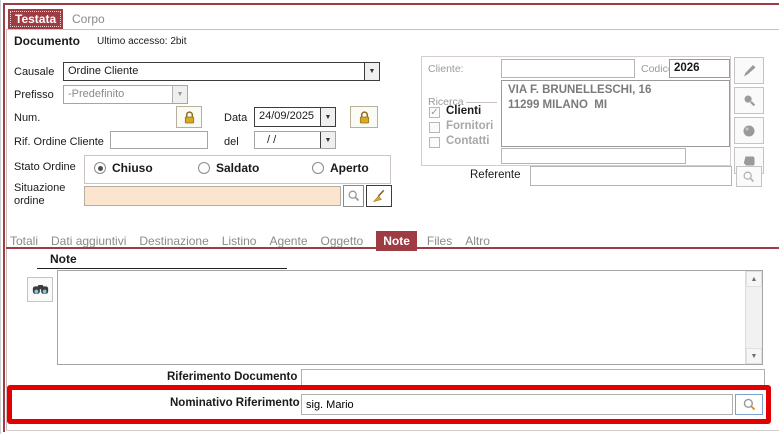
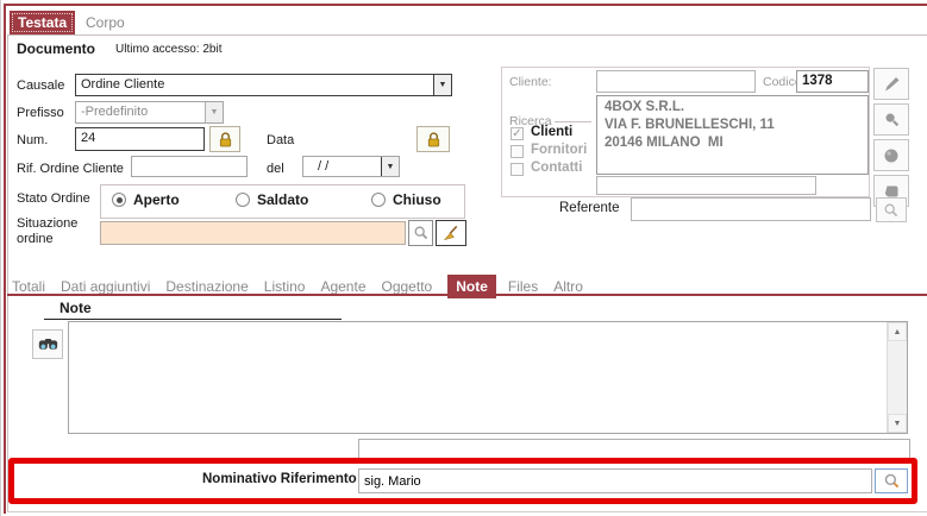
  Testata
  Corpo
  Documento
  Ultimo accesso: 2bit
  Causale
  Ordine Cliente
  Prefisso
  -Predefinito
  Num.
+ 24
  Data
- 24/09/2025
  Rif. Ordine Cliente
  del
  / /
  Stato Ordine
- Chiuso
+ Aperto
  Saldato
- Aperto
+ Chiuso
  Situazione
  ordine
  Cliente:
  Codic
- 2026
+ 1378
+ 4BOX S.R.L.
- VIA F. BRUNELLESCHI, 16
+ VIA F. BRUNELLESCHI, 11
- 11299 MILANO MI
+ 20146 MILANO MI
  Ricerca
  ✓
  Clienti
  Fornitori
  Contatti
  Referente
  Totali
  Dati aggiuntivi
  Destinazione
  Listino
  Agente
  Oggetto
  Note
  Files
  Altro
  Note
- Riferimento Documento
  Nominativo Riferimento
  sig. Mario
